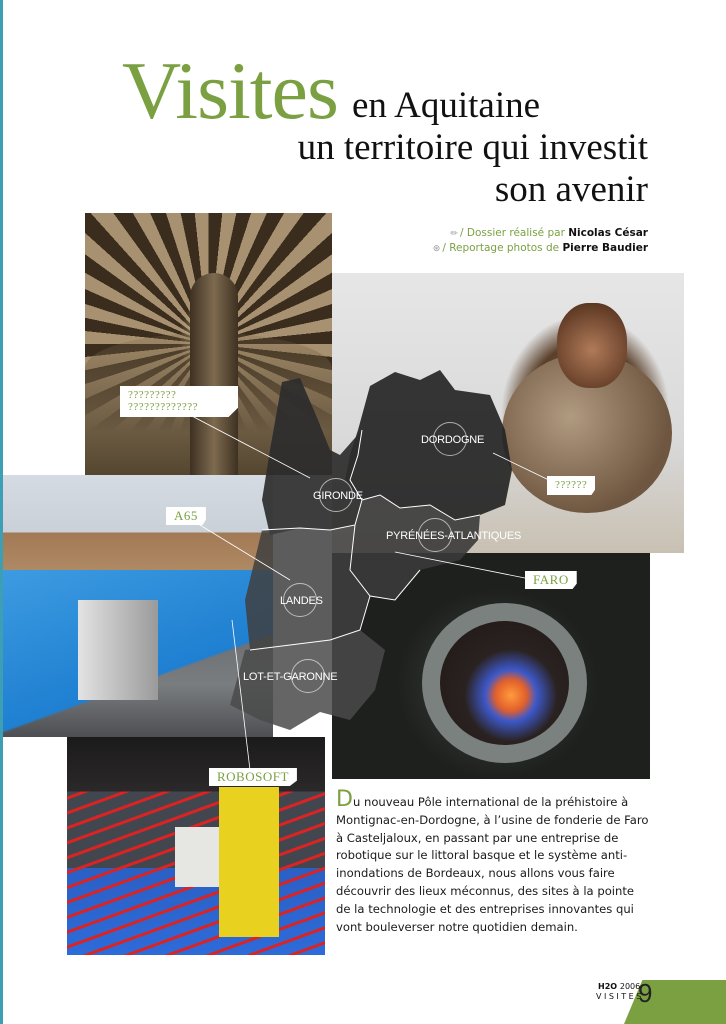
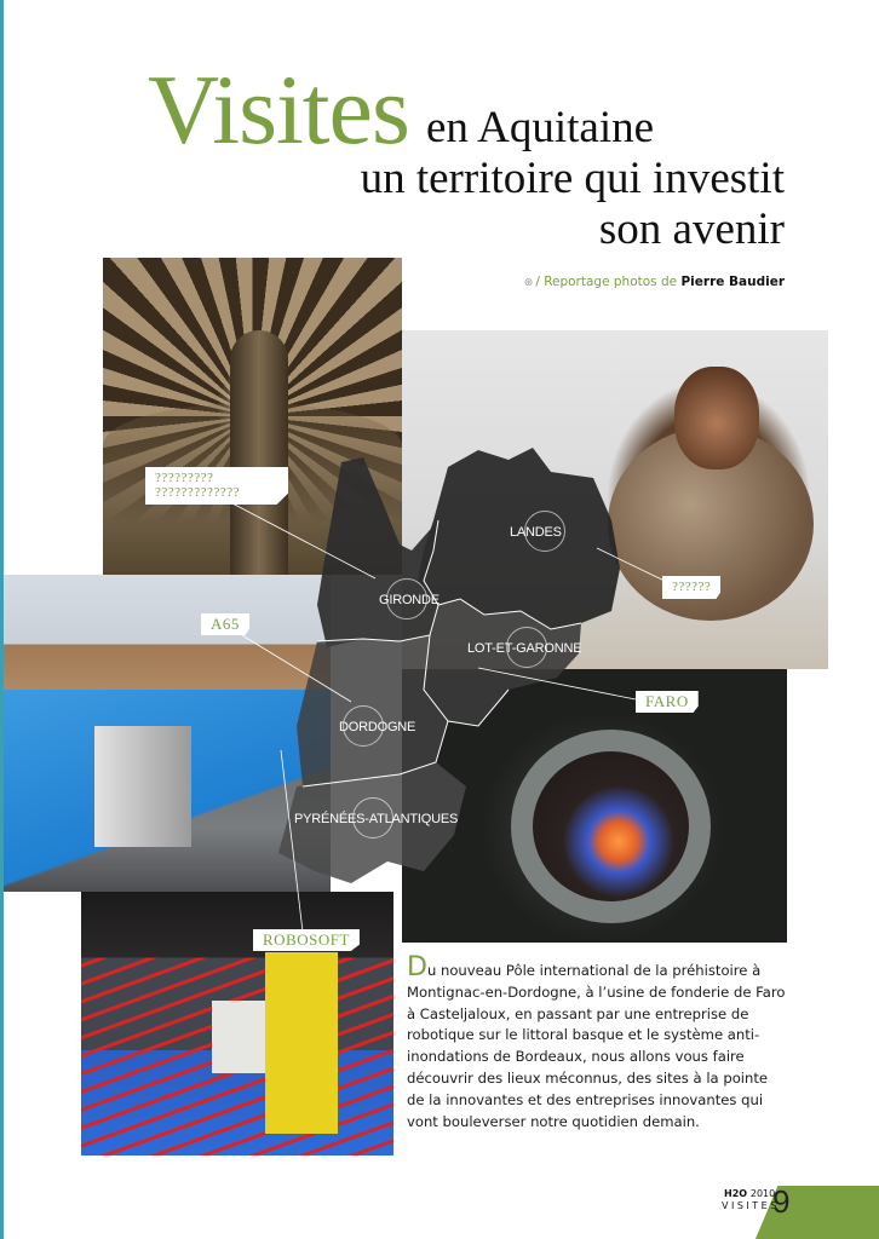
  Visites
  en Aquitaine
  un territoire qui investit
  son avenir
- ✏ / Dossier réalisé par Nicolas César
  ⊛ / Reportage photos de Pierre Baudier
- DORDOGNE
+ LANDES
  GIRONDE
- PYRÉNÉES-ATLANTIQUES
+ LOT-ET-GARONNE
- LANDES
+ DORDOGNE
- LOT-ET-GARONNE
+ PYRÉNÉES-ATLANTIQUES
  ?????????
  ?????????????
  ??????
  A65
  FARO
  ROBOSOFT
- Du nouveau Pôle international de la préhistoire à Montignac-en-Dordogne, à l’usine de fonderie de Faro à Casteljaloux, en passant par une entreprise de robotique sur le littoral basque et le système anti-inondations de Bordeaux, nous allons vous faire découvrir des lieux méconnus, des sites à la pointe de la technologie et des entreprises innovantes qui vont bouleverser notre quotidien demain.
+ Du nouveau Pôle international de la préhistoire à Montignac-en-Dordogne, à l’usine de fonderie de Faro à Casteljaloux, en passant par une entreprise de robotique sur le littoral basque et le système anti-inondations de Bordeaux, nous allons vous faire découvrir des lieux méconnus, des sites à la pointe de la innovantes et des entreprises innovantes qui vont bouleverser notre quotidien demain.
- H2O 2006
+ H2O 2010
  VISITES
  9
